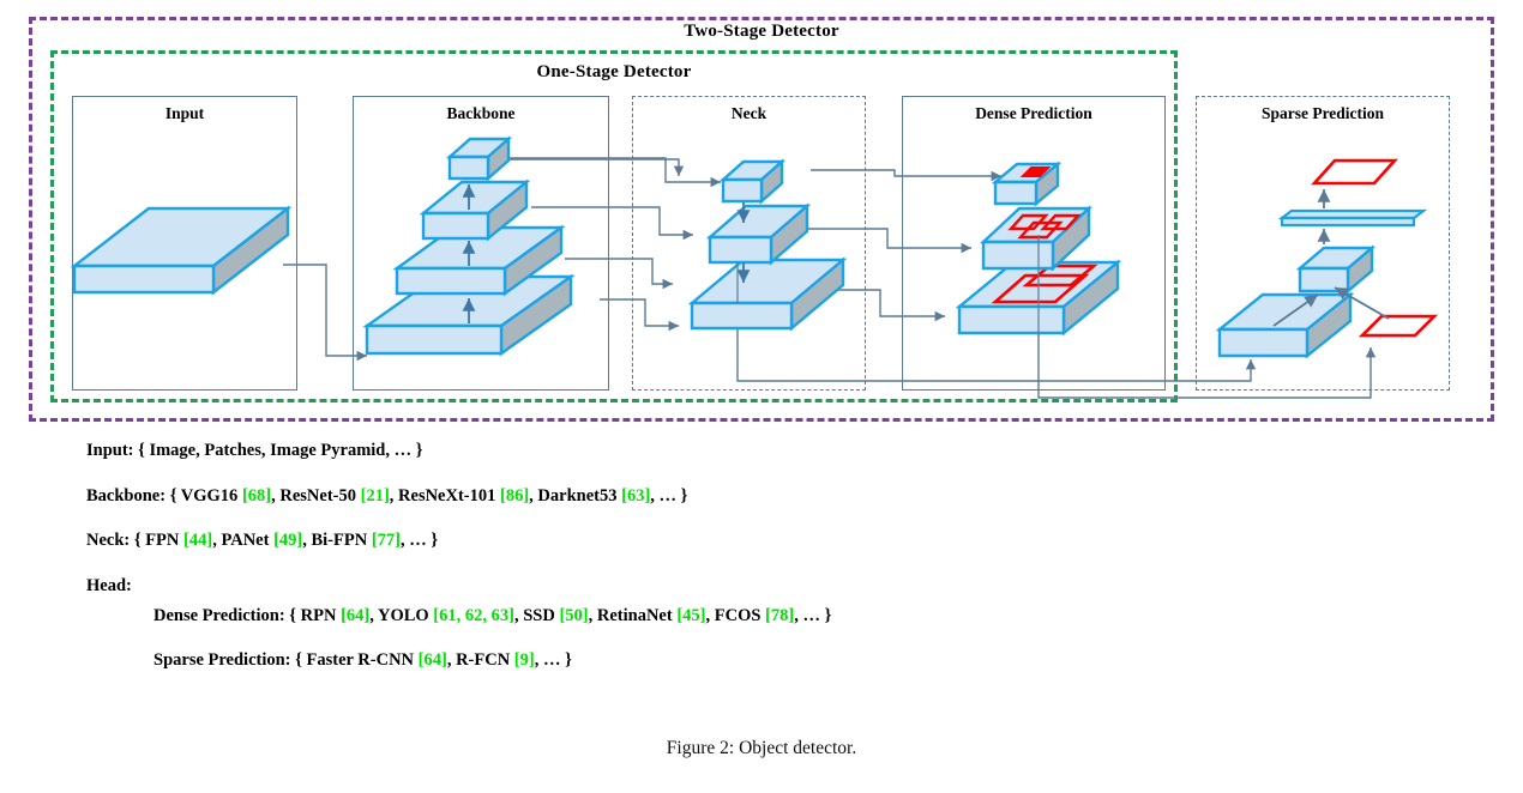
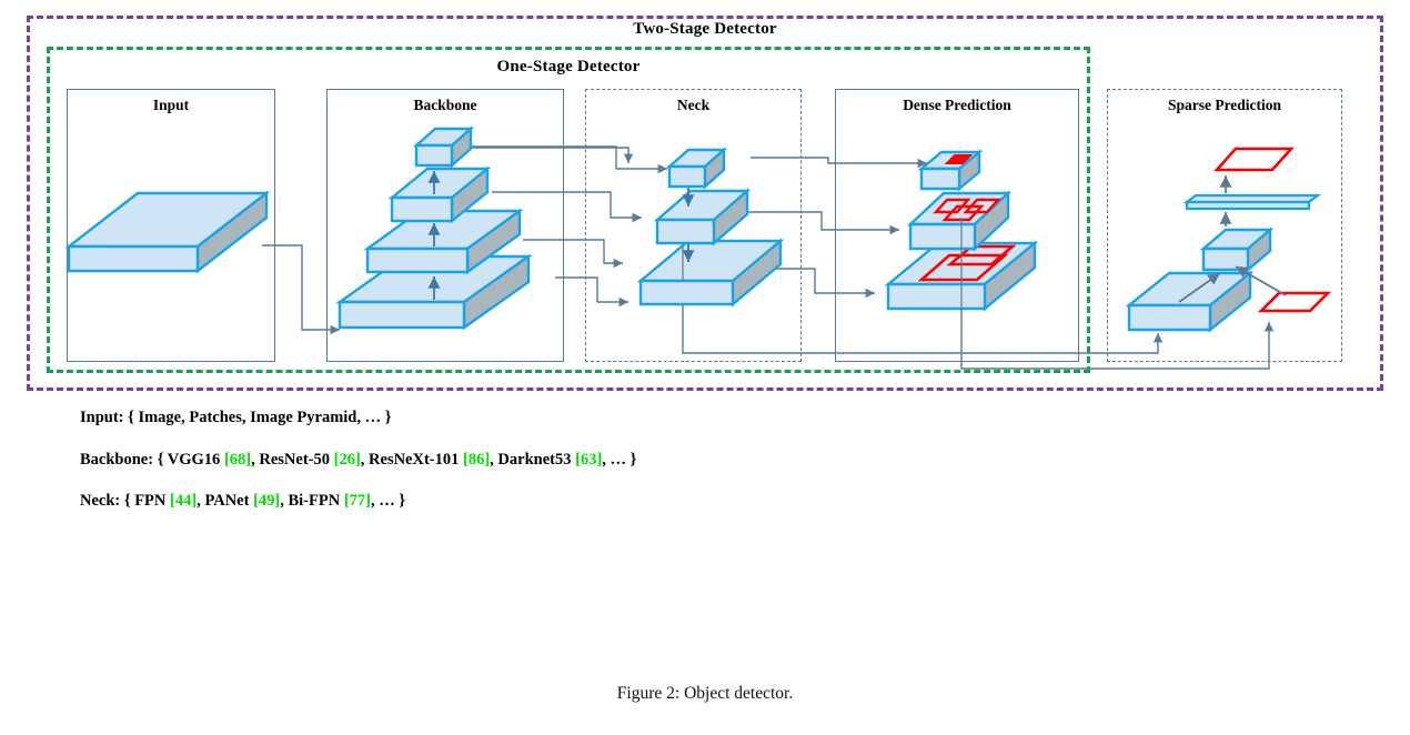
  Two-Stage Detector
  One-Stage Detector
  Input
  Backbone
  Neck
  Dense Prediction
  Sparse Prediction
  Input: { Image, Patches, Image Pyramid, … }
- Backbone: { VGG16 [68], ResNet-50 [21], ResNeXt-101 [86], Darknet53 [63], … }
+ Backbone: { VGG16 [68], ResNet-50 [26], ResNeXt-101 [86], Darknet53 [63], … }
  Neck: { FPN [44], PANet [49], Bi-FPN [77], … }
- Head:
- Dense Prediction: { RPN [64], YOLO [61, 62, 63], SSD [50], RetinaNet [45], FCOS [78], … }
- Sparse Prediction: { Faster R-CNN [64], R-FCN [9], … }
  Figure 2: Object detector.
